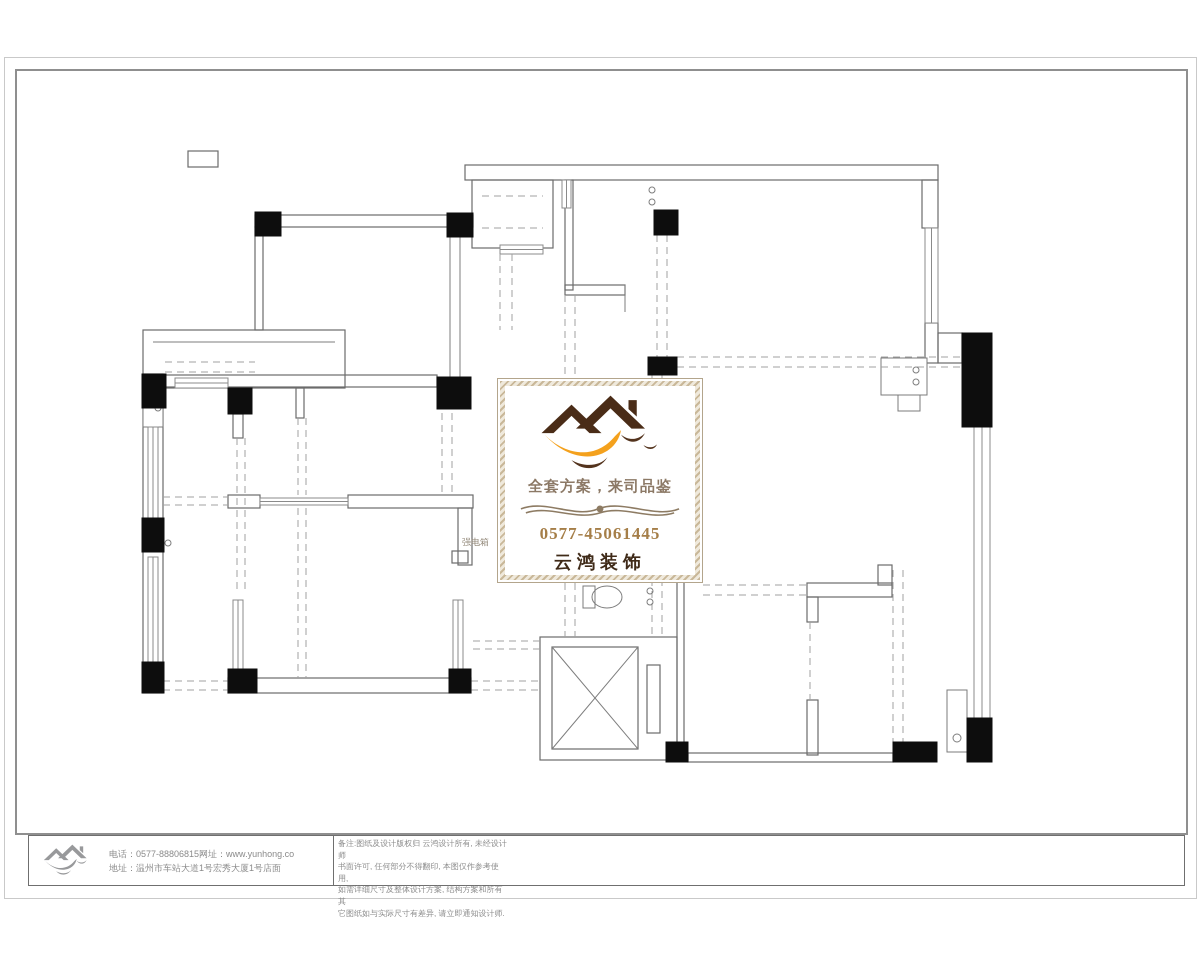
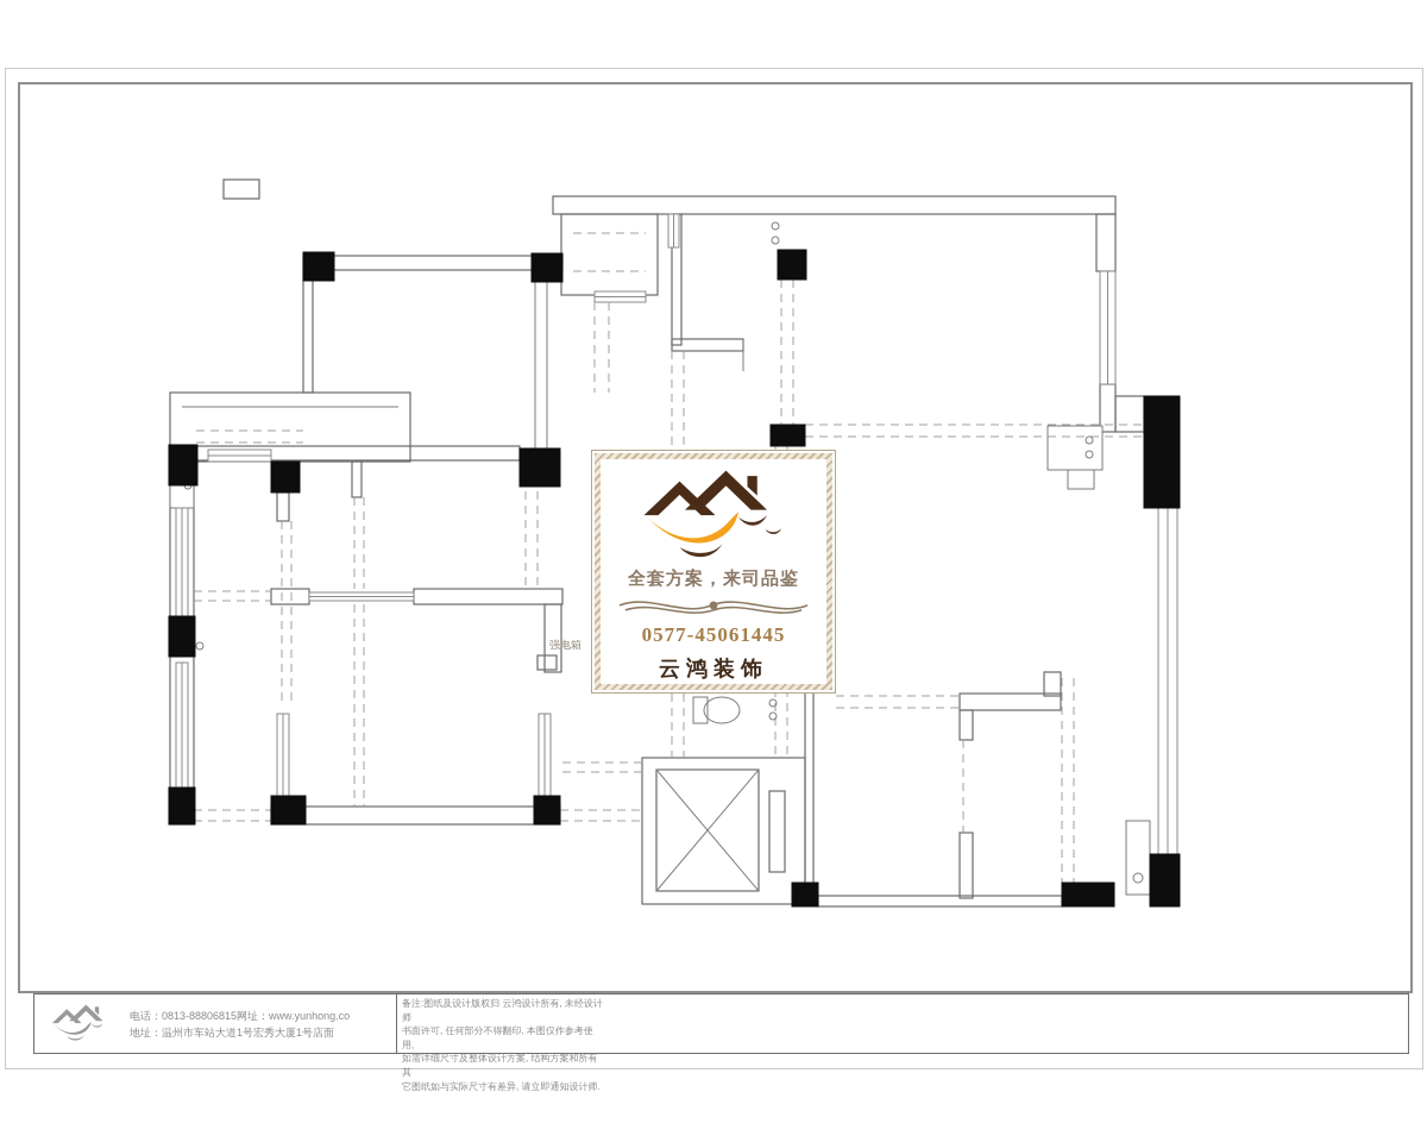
  强电箱
  全套方案，来司品鉴
  0577-45061445
  云鸿装饰
- 电话：0577-88806815网址：www.yunhong.co
+ 电话：0813-88806815网址：www.yunhong.co
  地址：温州市车站大道1号宏秀大厦1号店面
  备注:图纸及设计版权归 云鸿设计所有, 未经设计师
  书面许可, 任何部分不得翻印, 本图仅作参考使用,
  如需详细尺寸及整体设计方案, 结构方案和所有其
  它图纸如与实际尺寸有差异, 请立即通知设计师.
